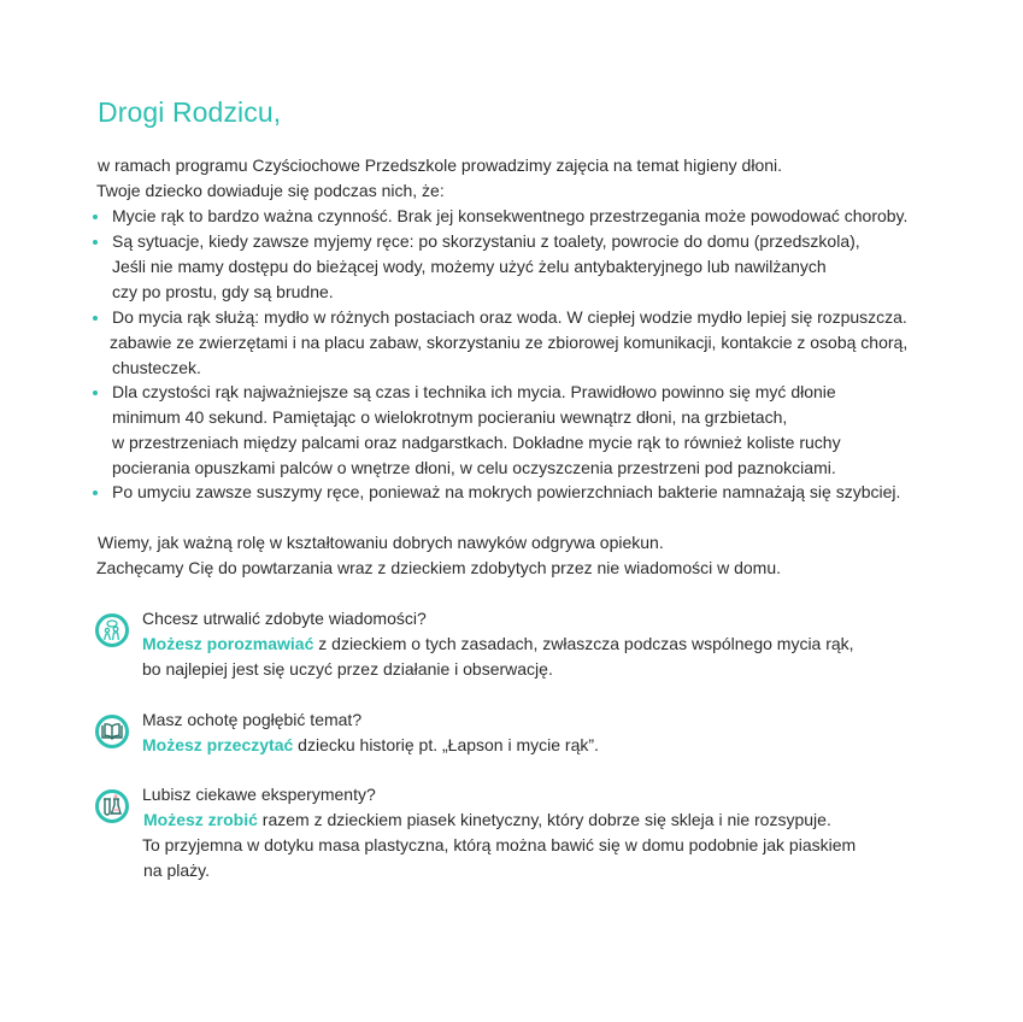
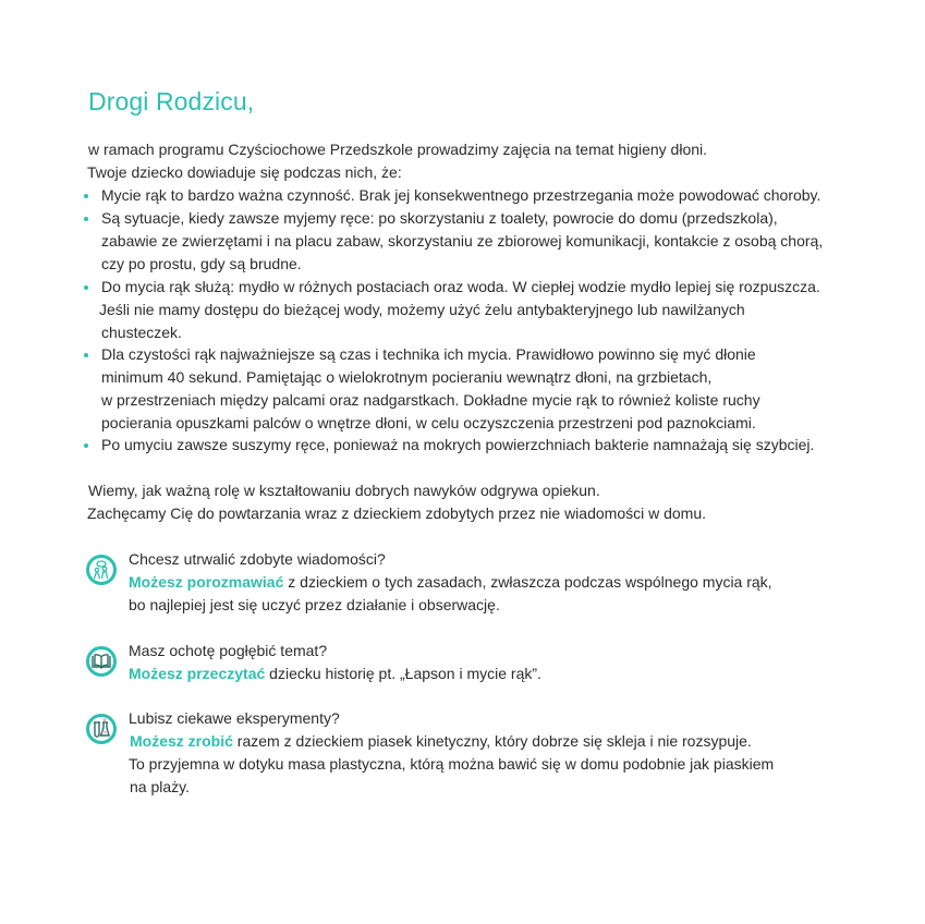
  Drogi Rodzicu,
  w ramach programu Czyściochowe Przedszkole prowadzimy zajęcia na temat higieny dłoni.
  Twoje dziecko dowiaduje się podczas nich, że:
  Mycie rąk to bardzo ważna czynność. Brak jej konsekwentnego przestrzegania może powodować choroby.
  Są sytuacje, kiedy zawsze myjemy ręce: po skorzystaniu z toalety, powrocie do domu (przedszkola),
- Jeśli nie mamy dostępu do bieżącej wody, możemy użyć żelu antybakteryjnego lub nawilżanych
+ zabawie ze zwierzętami i na placu zabaw, skorzystaniu ze zbiorowej komunikacji, kontakcie z osobą chorą,
  czy po prostu, gdy są brudne.
  Do mycia rąk służą: mydło w różnych postaciach oraz woda. W ciepłej wodzie mydło lepiej się rozpuszcza.
- zabawie ze zwierzętami i na placu zabaw, skorzystaniu ze zbiorowej komunikacji, kontakcie z osobą chorą,
+ Jeśli nie mamy dostępu do bieżącej wody, możemy użyć żelu antybakteryjnego lub nawilżanych
  chusteczek.
  Dla czystości rąk najważniejsze są czas i technika ich mycia. Prawidłowo powinno się myć dłonie
  minimum 40 sekund. Pamiętając o wielokrotnym pocieraniu wewnątrz dłoni, na grzbietach,
  w przestrzeniach między palcami oraz nadgarstkach. Dokładne mycie rąk to również koliste ruchy
  pocierania opuszkami palców o wnętrze dłoni, w celu oczyszczenia przestrzeni pod paznokciami.
  Po umyciu zawsze suszymy ręce, ponieważ na mokrych powierzchniach bakterie namnażają się szybciej.
  Wiemy, jak ważną rolę w kształtowaniu dobrych nawyków odgrywa opiekun.
  Zachęcamy Cię do powtarzania wraz z dzieckiem zdobytych przez nie wiadomości w domu.
  Chcesz utrwalić zdobyte wiadomości?
  Możesz porozmawiać z dzieckiem o tych zasadach, zwłaszcza podczas wspólnego mycia rąk,
  bo najlepiej jest się uczyć przez działanie i obserwację.
  Masz ochotę pogłębić temat?
  Możesz przeczytać dziecku historię pt. „Łapson i mycie rąk”.
  Lubisz ciekawe eksperymenty?
  Możesz zrobić razem z dzieckiem piasek kinetyczny, który dobrze się skleja i nie rozsypuje.
  To przyjemna w dotyku masa plastyczna, którą można bawić się w domu podobnie jak piaskiem
  na plaży.
